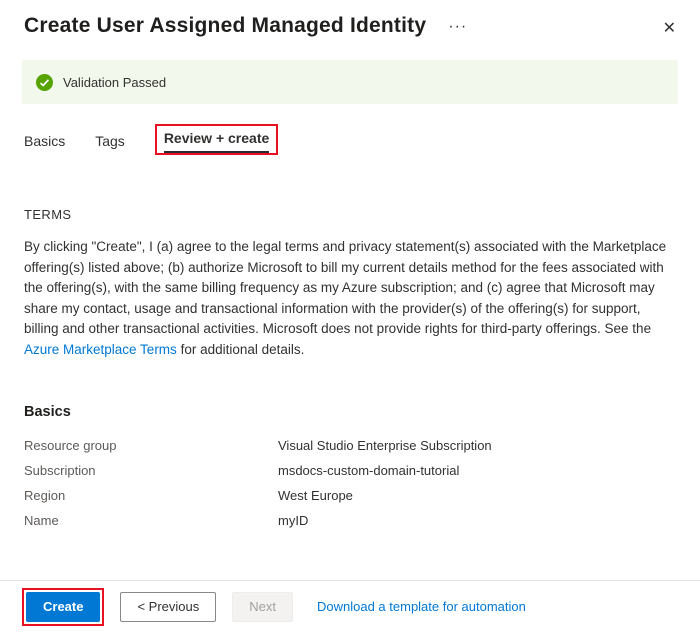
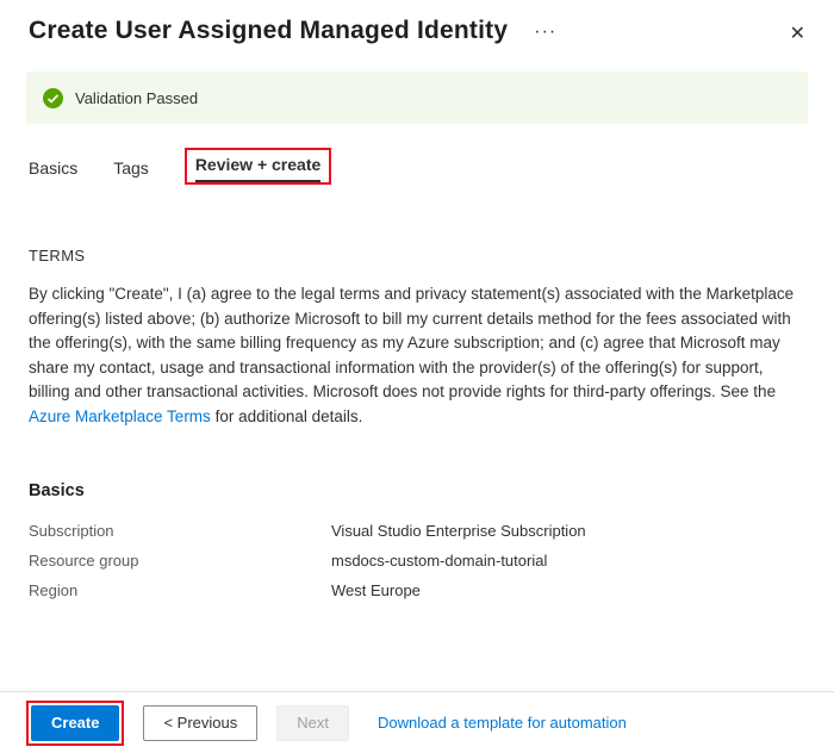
  Create User Assigned Managed Identity
  ···
  ✕
  Validation Passed
  Basics
  Tags
  Review + create
  TERMS
  By clicking "Create", I (a) agree to the legal terms and privacy statement(s) associated with the Marketplace offering(s) listed above; (b) authorize Microsoft to bill my current details method for the fees associated with the offering(s), with the same billing frequency as my Azure subscription; and (c) agree that Microsoft may share my contact, usage and transactional information with the provider(s) of the offering(s) for support, billing and other transactional activities. Microsoft does not provide rights for third-party offerings. See the Azure Marketplace Terms for additional details.
  Basics
- Resource group
+ Subscription
  Visual Studio Enterprise Subscription
- Subscription
+ Resource group
  msdocs-custom-domain-tutorial
  Region
  West Europe
- Name
- myID
  Create
  < Previous
  Next
  Download a template for automation
